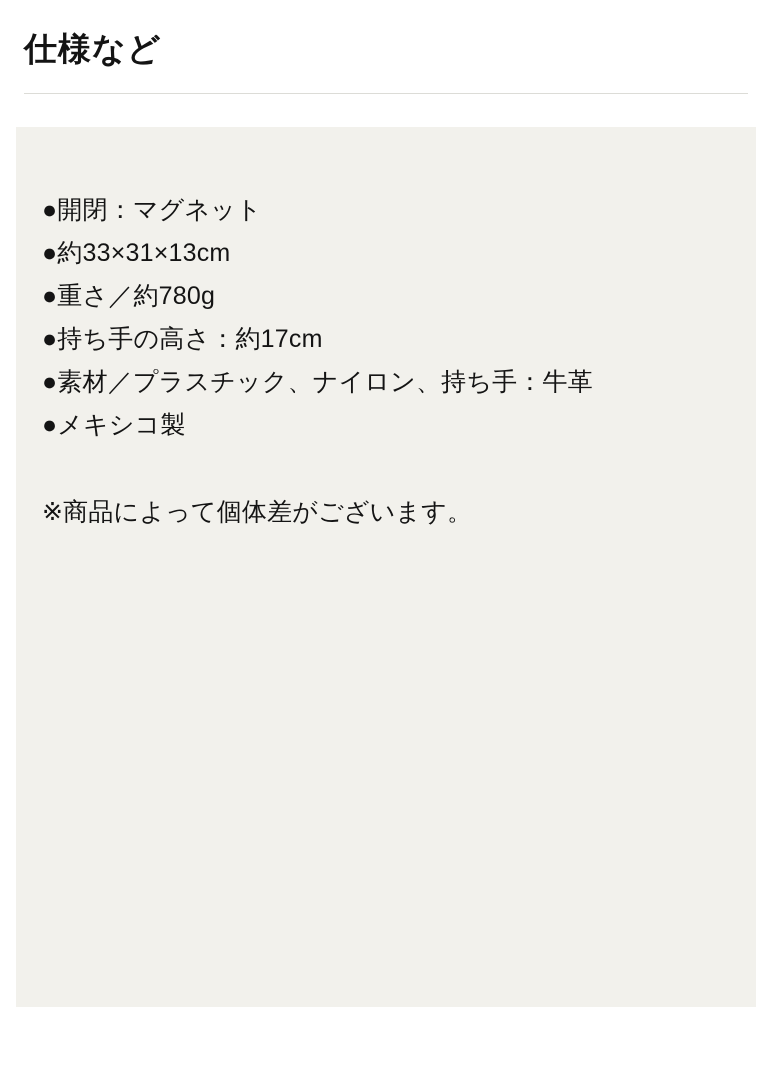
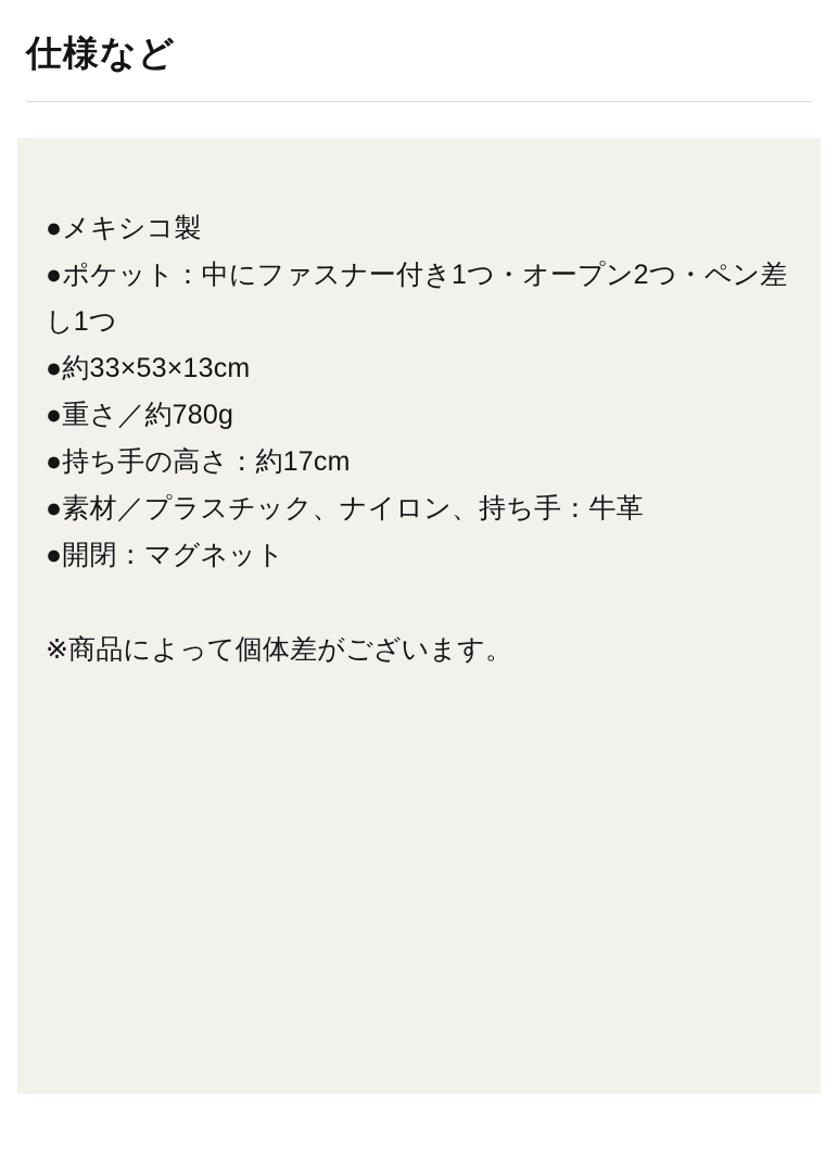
  仕様など
- ●開閉：マグネット
+ ●メキシコ製
+ ●ポケット：中にファスナー付き1つ・オープン2つ・ペン差し1つ
- ●約33×31×13cm
+ ●約33×53×13cm
  ●重さ／約780g
  ●持ち手の高さ：約17cm
  ●素材／プラスチック、ナイロン、持ち手：牛革
- ●メキシコ製
+ ●開閉：マグネット
  ※商品によって個体差がございます。
